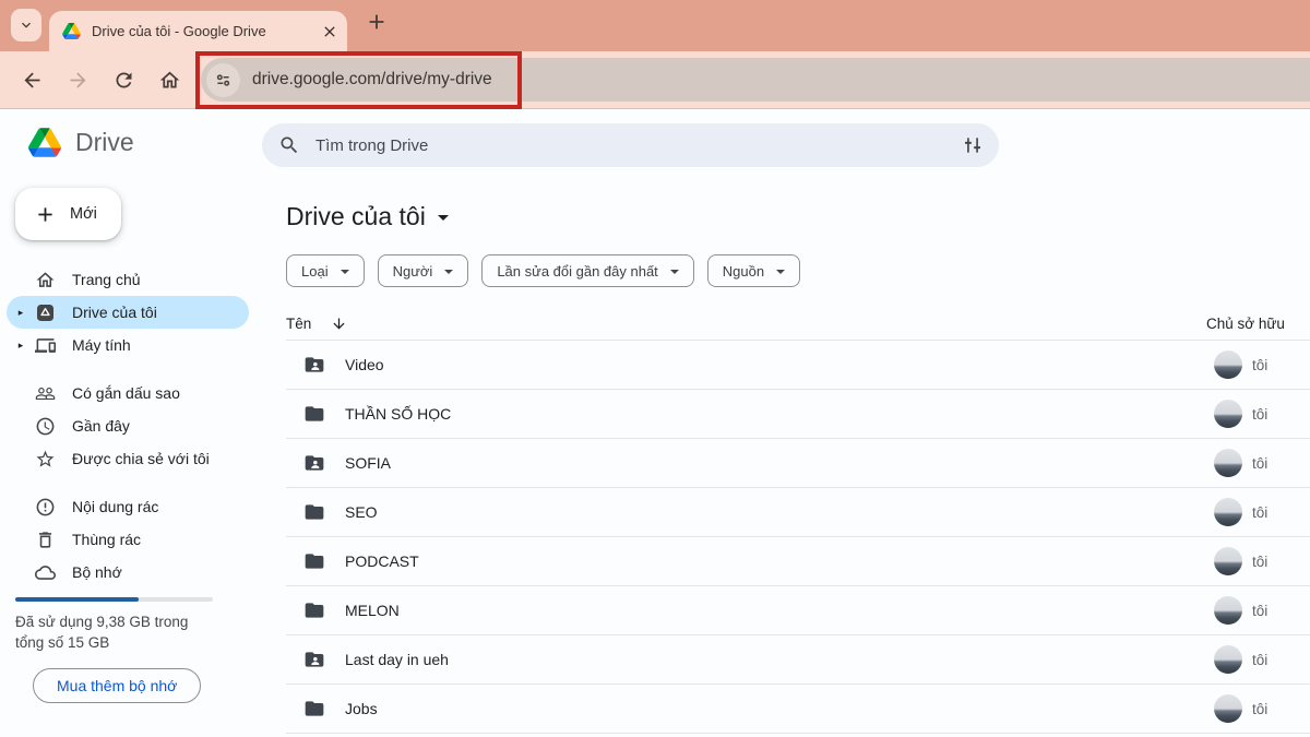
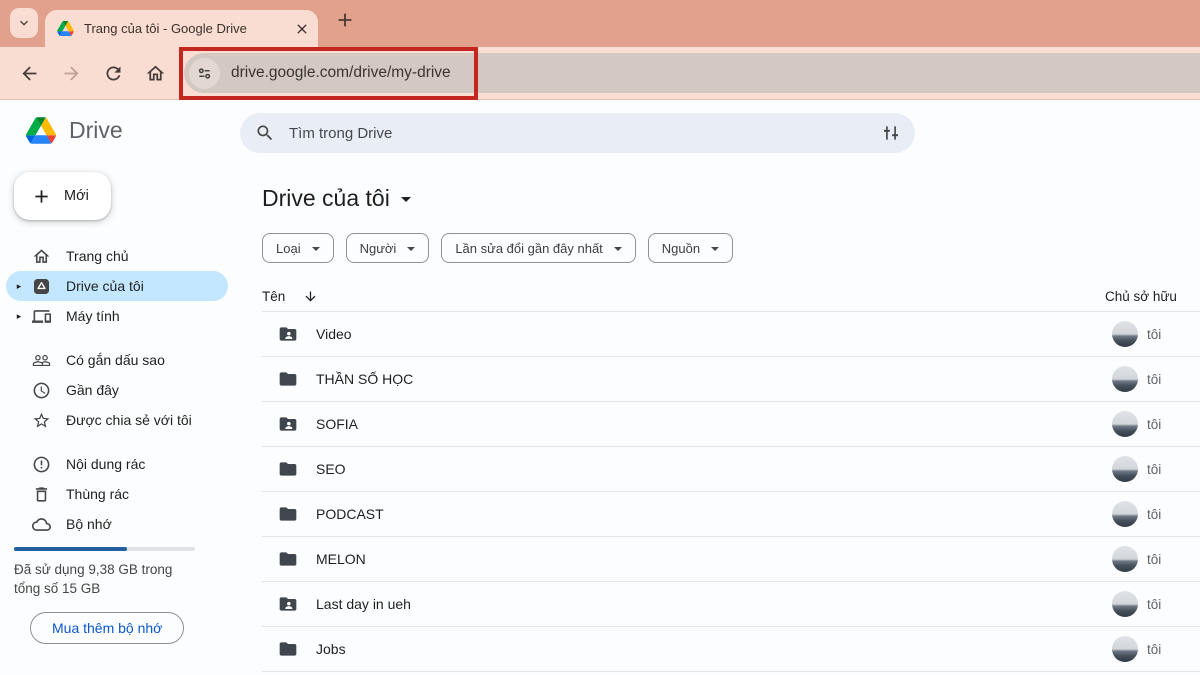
- Drive của tôi - Google Drive
+ Trang của tôi - Google Drive
  drive.google.com/drive/my-drive
  Drive
  Mới
  Trang chủ
  ▸
  Drive của tôi
  ▸
  Máy tính
  Có gắn dấu sao
  Gần đây
  Được chia sẻ với tôi
  Nội dung rác
  Thùng rác
  Bộ nhớ
  Đã sử dụng 9,38 GB trong tổng số 15 GB
  Mua thêm bộ nhớ
  Tìm trong Drive
  Drive của tôi
  Loại
  Người
  Lần sửa đổi gần đây nhất
  Nguồn
  Tên
  Chủ sở hữu
  Video
  tôi
  THẦN SỐ HỌC
  tôi
  SOFIA
  tôi
  SEO
  tôi
  PODCAST
  tôi
  MELON
  tôi
  Last day in ueh
  tôi
  Jobs
  tôi
